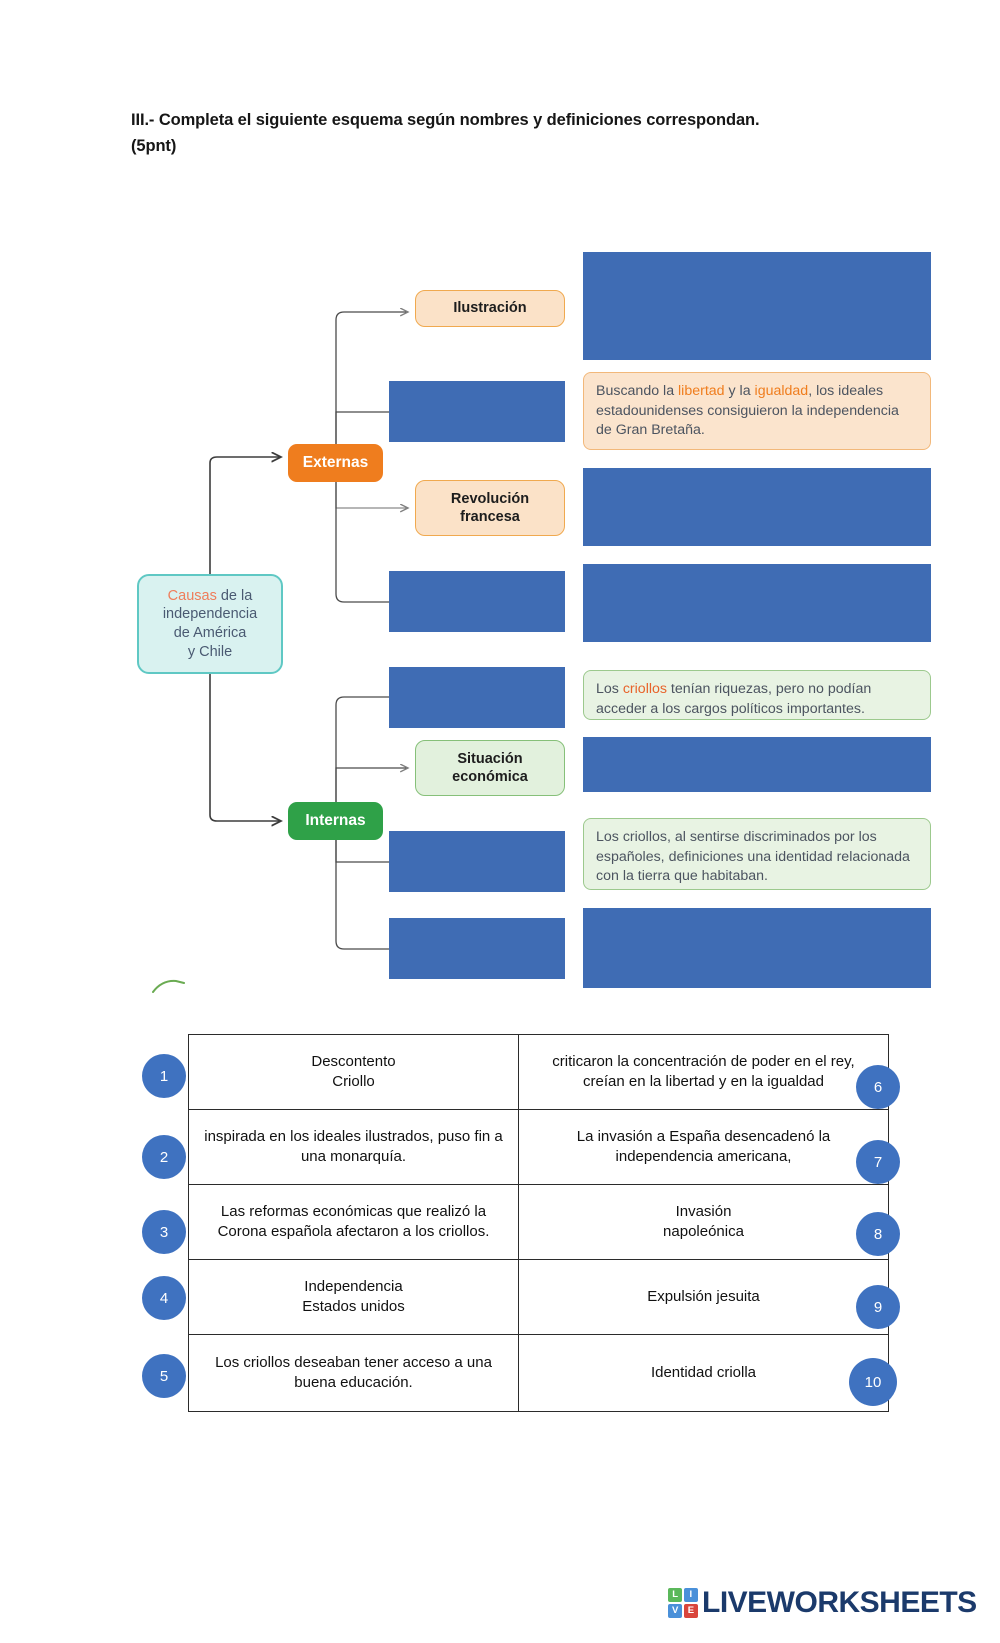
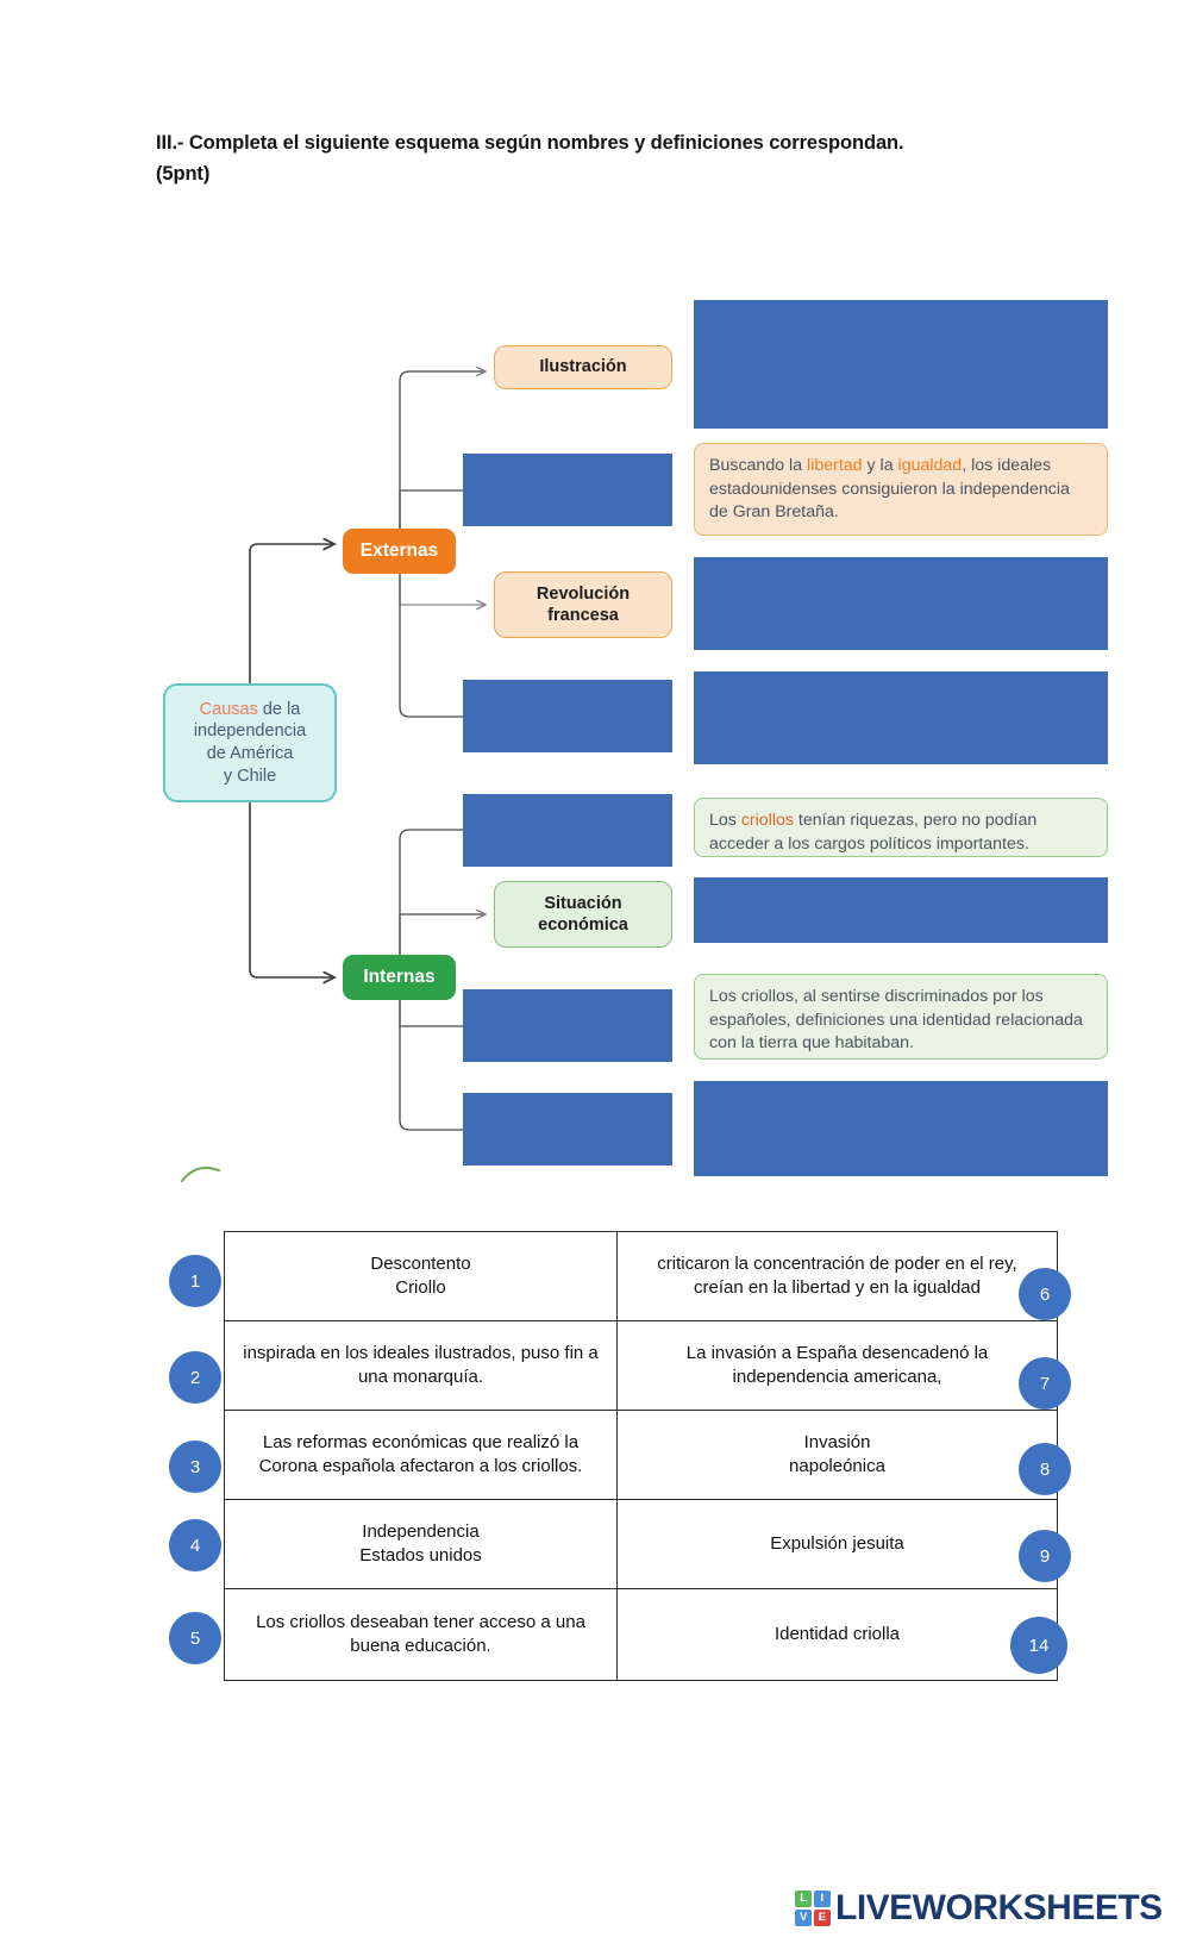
  III.- Completa el siguiente esquema según nombres y definiciones correspondan. (5pnt)
  Causas de la
  independencia
  de América
  y Chile
  Externas
  Internas
  Ilustración
  Revolución
  francesa
  Situación
  económica
  Buscando la libertad y la igualdad, los ideales estadounidenses consiguieron la independencia de Gran Bretaña.
  Los criollos tenían riquezas, pero no podían acceder a los cargos políticos importantes.
  Los criollos, al sentirse discriminados por los españoles, definiciones una identidad relacionada con la tierra que habitaban.
  Descontento Criollo	criticaron la concentración de poder en el rey, creían en la libertad y en la igualdad
  inspirada en los ideales ilustrados, puso fin a una monarquía.	La invasión a España desencadenó la independencia americana,
  Las reformas económicas que realizó la Corona española afectaron a los criollos.	Invasión napoleónica
  Independencia Estados unidos	Expulsión jesuita
  Los criollos deseaban tener acceso a una buena educación.	Identidad criolla
  1
  2
  3
  4
  5
  6
  7
  8
  9
- 10
+ 14
  L
  I
  V
  E
  LIVEWORKSHEETS
